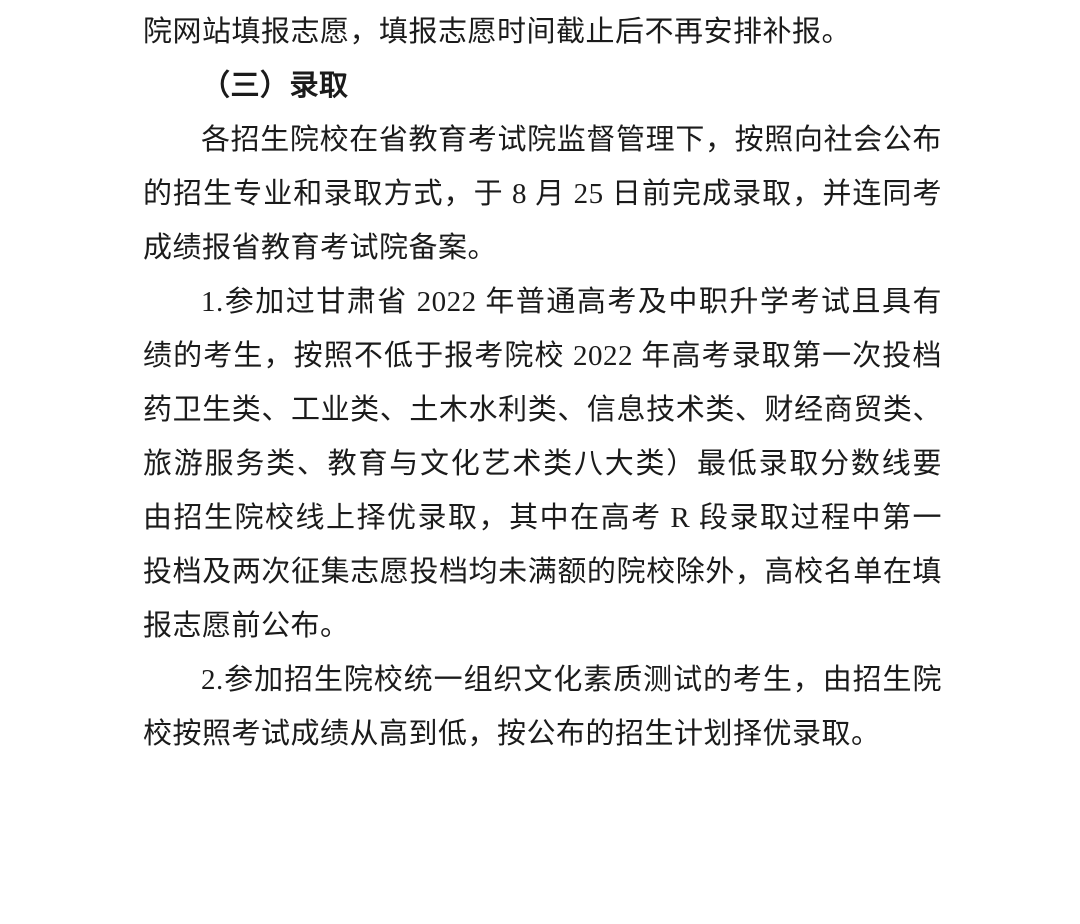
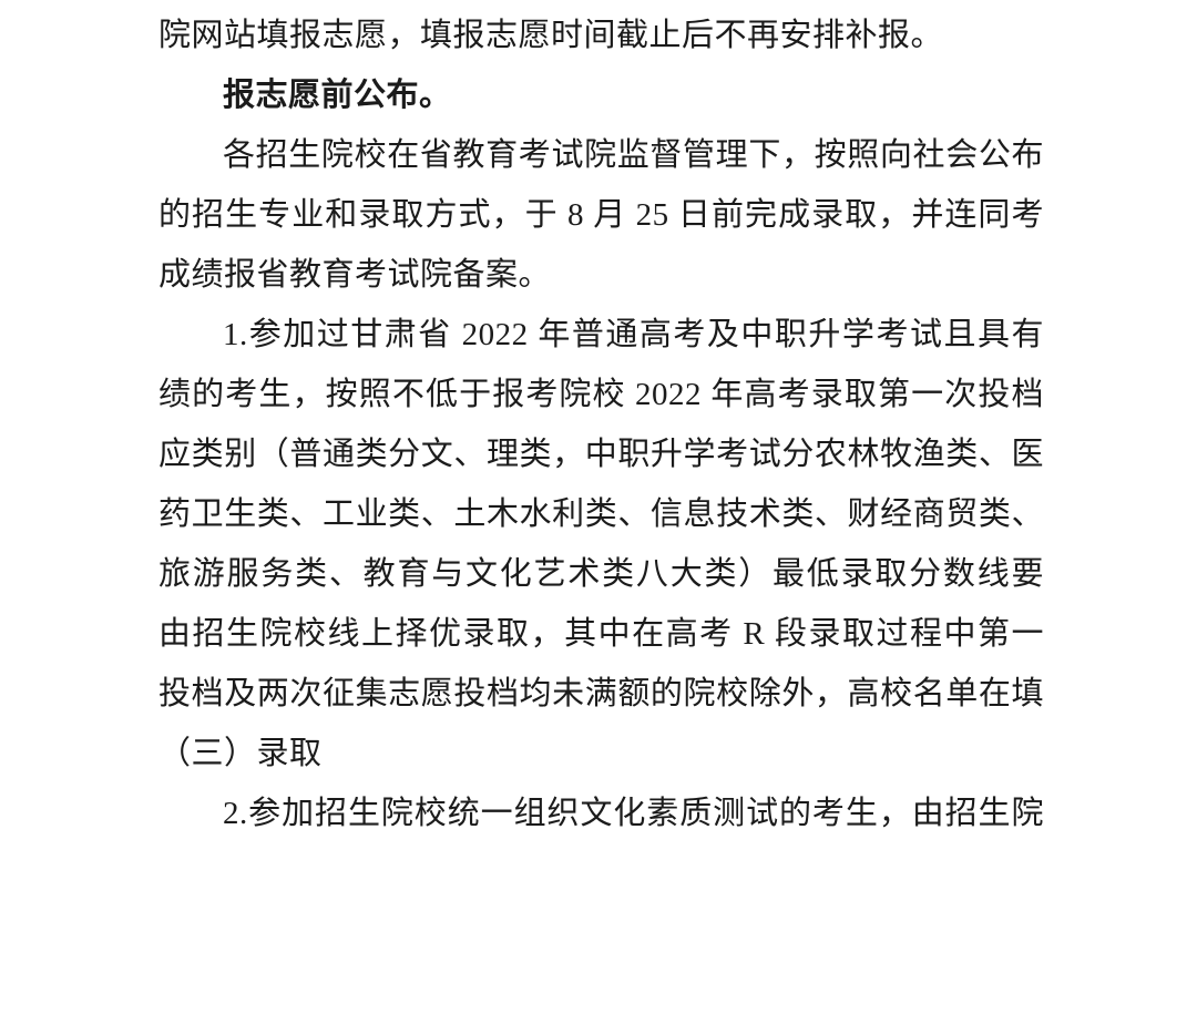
  院网站填报志愿，填报志愿时间截止后不再安排补报。
- （三）录取
+ 报志愿前公布。
  各招生院校在省教育考试院监督管理下，按照向社会公布
  的招生专业和录取方式，于 8 月 25 日前完成录取，并连同考
  成绩报省教育考试院备案。
  1.参加过甘肃省 2022 年普通高考及中职升学考试且具有
  绩的考生，按照不低于报考院校 2022 年高考录取第一次投档
+ 应类别（普通类分文、理类，中职升学考试分农林牧渔类、医
  药卫生类、工业类、土木水利类、信息技术类、财经商贸类、
  旅游服务类、教育与文化艺术类八大类）最低录取分数线要
  由招生院校线上择优录取，其中在高考 R 段录取过程中第一
  投档及两次征集志愿投档均未满额的院校除外，高校名单在填
- 报志愿前公布。
+ （三）录取
  2.参加招生院校统一组织文化素质测试的考生，由招生院
- 校按照考试成绩从高到低，按公布的招生计划择优录取。
